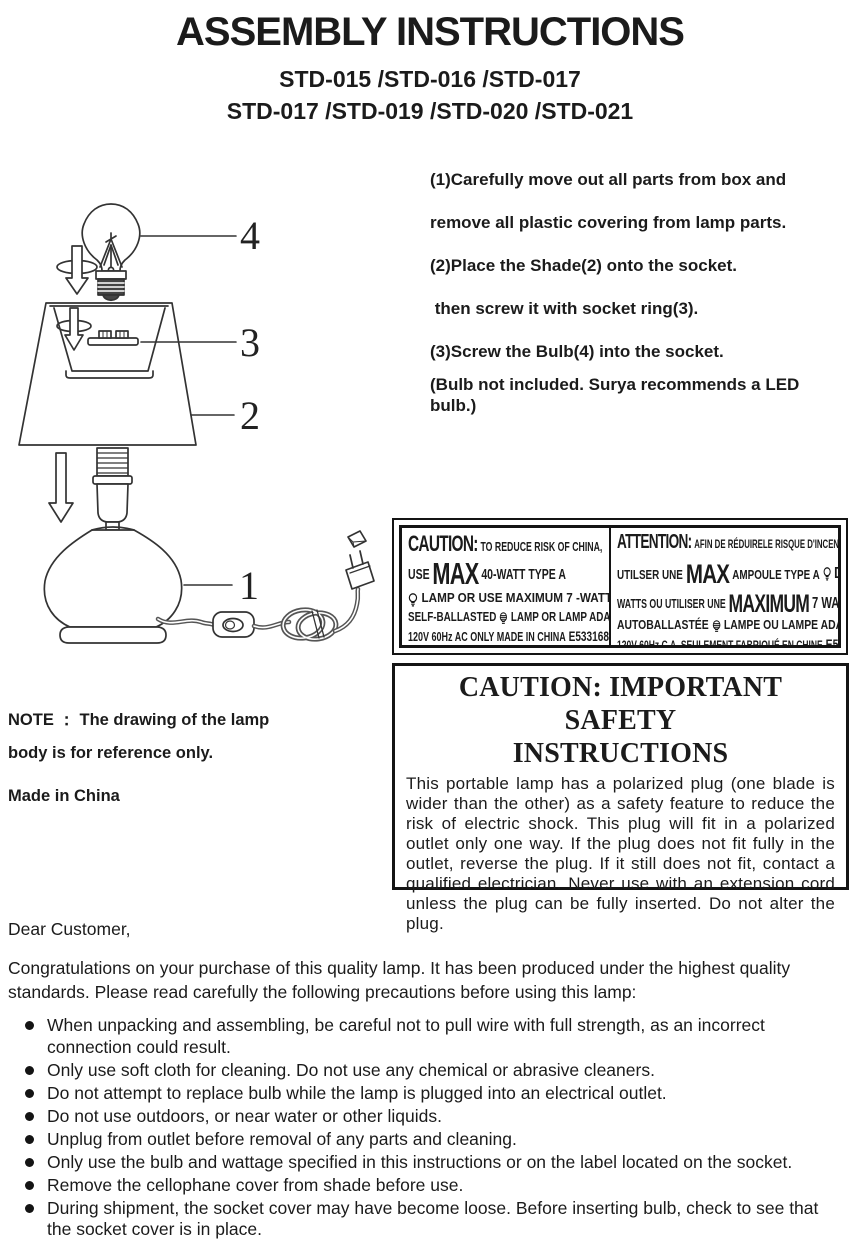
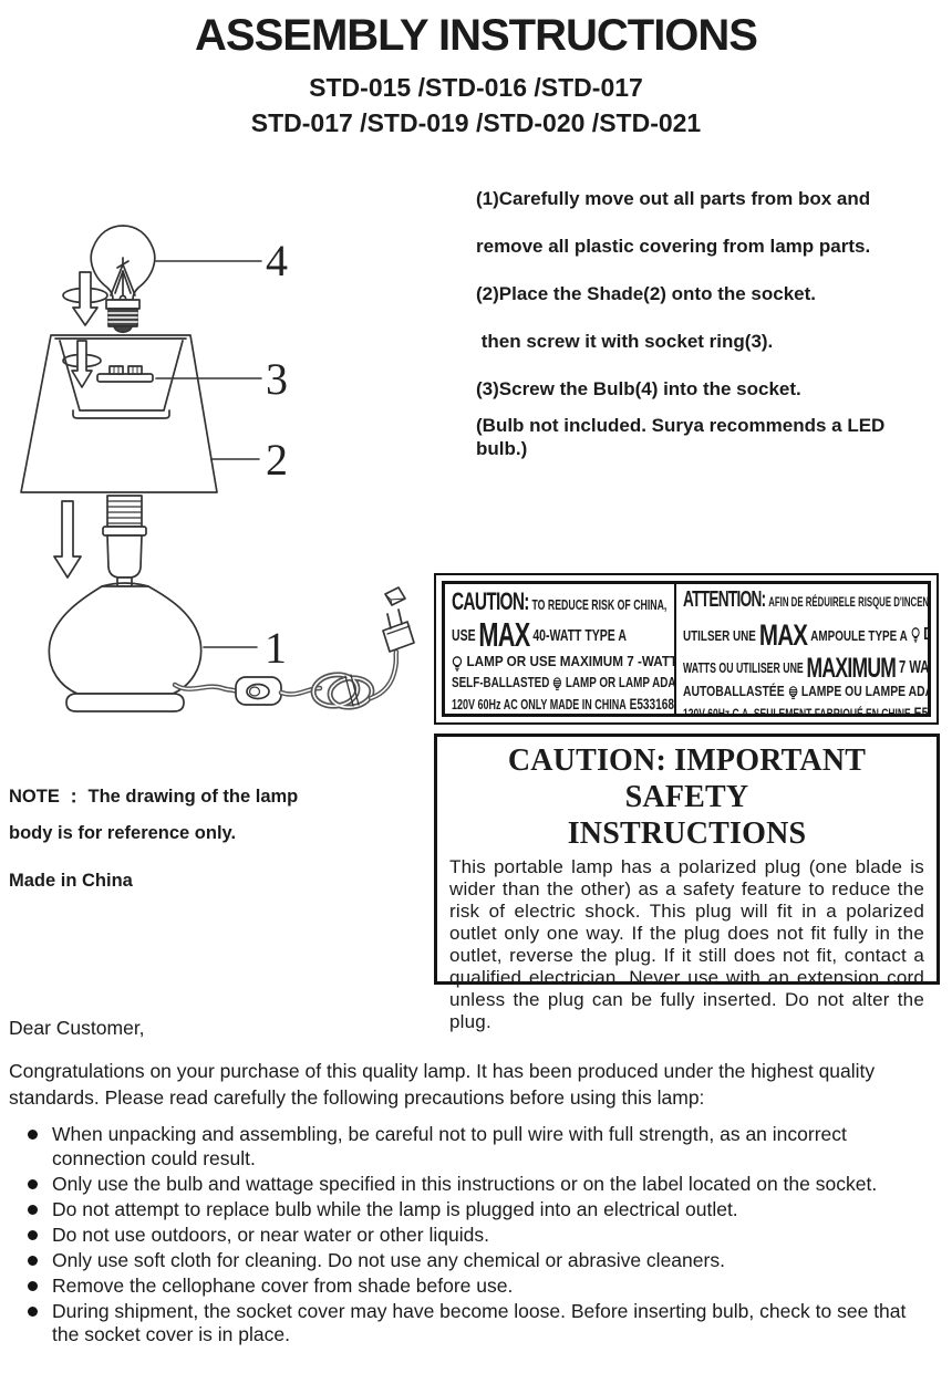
  ASSEMBLY INSTRUCTIONS
  STD-015 /STD-016 /STD-017
  STD-017 /STD-019 /STD-020 /STD-021
  4
  3
  2
  1
  (1)Carefully move out all parts from box and
  remove all plastic covering from lamp parts.
  (2)Place the Shade(2) onto the socket.
  then screw it with socket ring(3).
  (3)Screw the Bulb(4) into the socket.
  (Bulb not included. Surya recommends a LED bulb.)
  CAUTION:
  TO REDUCE RISK OF CHINA,
  USE
  MAX
  40-WATT TYPE A
  LAMP OR USE MAXIMUM 7 -WATT
  SELF-BALLASTED
  LAMP OR LAMP ADA
  120V 60Hz AC ONLY MADE IN CHINA
  E533168
  ATTENTION:
  AFIN DE RÉDUIRELE RISQUE D'INCEN
  UTILSER UNE
  MAX
  AMPOULE TYPE A
  WATTS OU UTILISER UNE
  MAXIMUM
  AUTOBALLASTÉE
  CAUTION: IMPORTANT SAFETY
  INSTRUCTIONS
  This portable lamp has a polarized plug (one blade is wider than the other) as a safety feature to reduce the risk of electric shock. This plug will fit in a polarized outlet only one way. If the plug does not fit fully in the outlet, reverse the plug. If it still does not fit, contact a qualified electrician. Never use with an extension cord unless the plug can be fully inserted. Do not alter the plug.
  NOTE ： The drawing of the lamp
  body is for reference only.
  Made in China
  Dear Customer,
  Congratulations on your purchase of this quality lamp. It has been produced under the highest quality standards. Please read carefully the following precautions before using this lamp:
  When unpacking and assembling, be careful not to pull wire with full strength, as an incorrect connection could result.
- Only use soft cloth for cleaning. Do not use any chemical or abrasive cleaners.
+ Only use the bulb and wattage specified in this instructions or on the label located on the socket.
  Do not attempt to replace bulb while the lamp is plugged into an electrical outlet.
  Do not use outdoors, or near water or other liquids.
- Unplug from outlet before removal of any parts and cleaning.
- Only use the bulb and wattage specified in this instructions or on the label located on the socket.
+ Only use soft cloth for cleaning. Do not use any chemical or abrasive cleaners.
  Remove the cellophane cover from shade before use.
  During shipment, the socket cover may have become loose. Before inserting bulb, check to see that the socket cover is in place.
